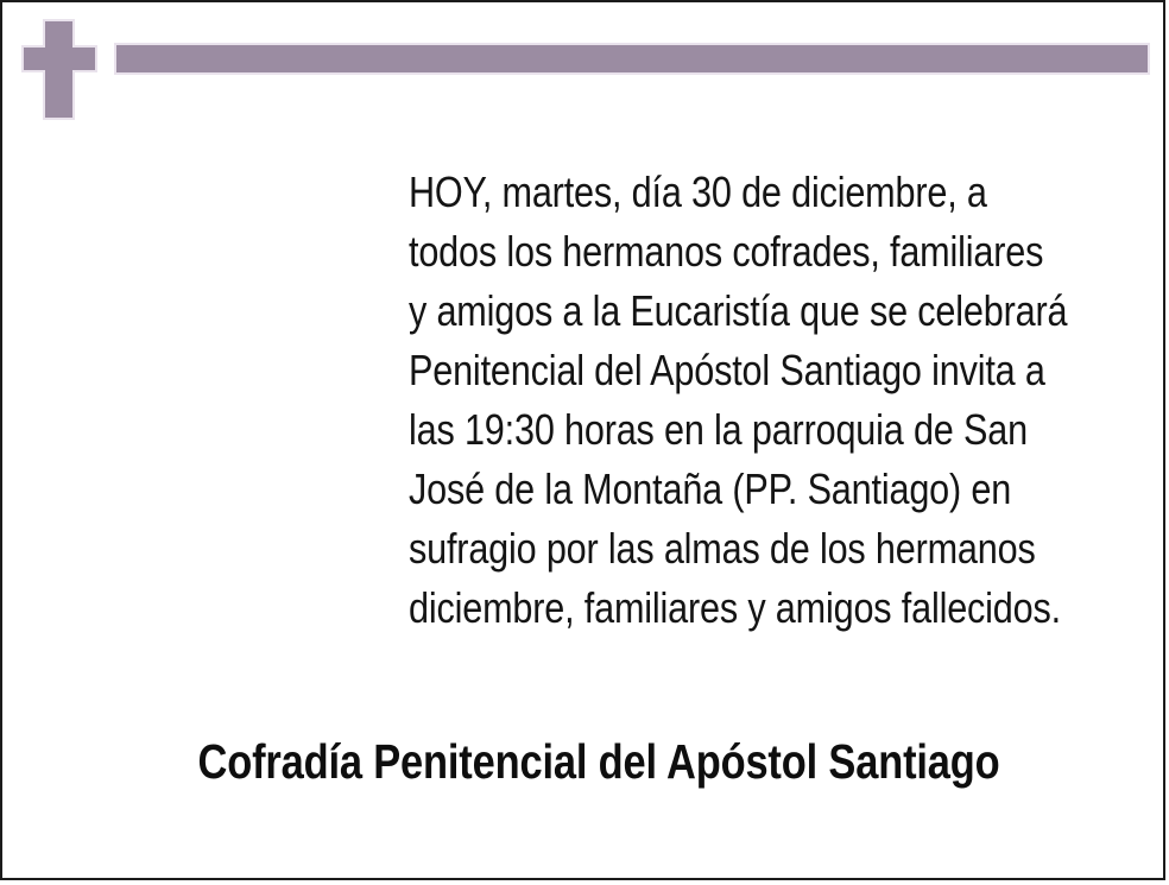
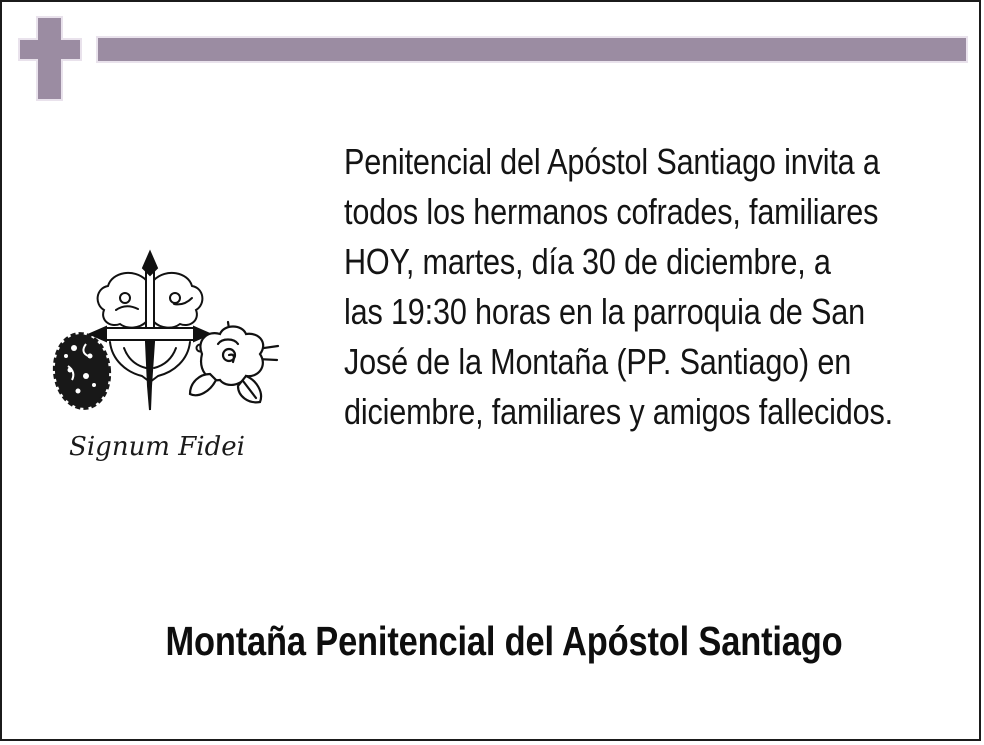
+ Signum Fidei
- HOY, martes, día 30 de diciembre, a
+ Penitencial del Apóstol Santiago invita a
  todos los hermanos cofrades, familiares
- y amigos a la Eucaristía que se celebrará
- Penitencial del Apóstol Santiago invita a
+ HOY, martes, día 30 de diciembre, a
  las 19:30 horas en la parroquia de San
  José de la Montaña (PP. Santiago) en
- sufragio por las almas de los hermanos
  diciembre, familiares y amigos fallecidos.
- Cofradía Penitencial del Apóstol Santiago
+ Montaña Penitencial del Apóstol Santiago
